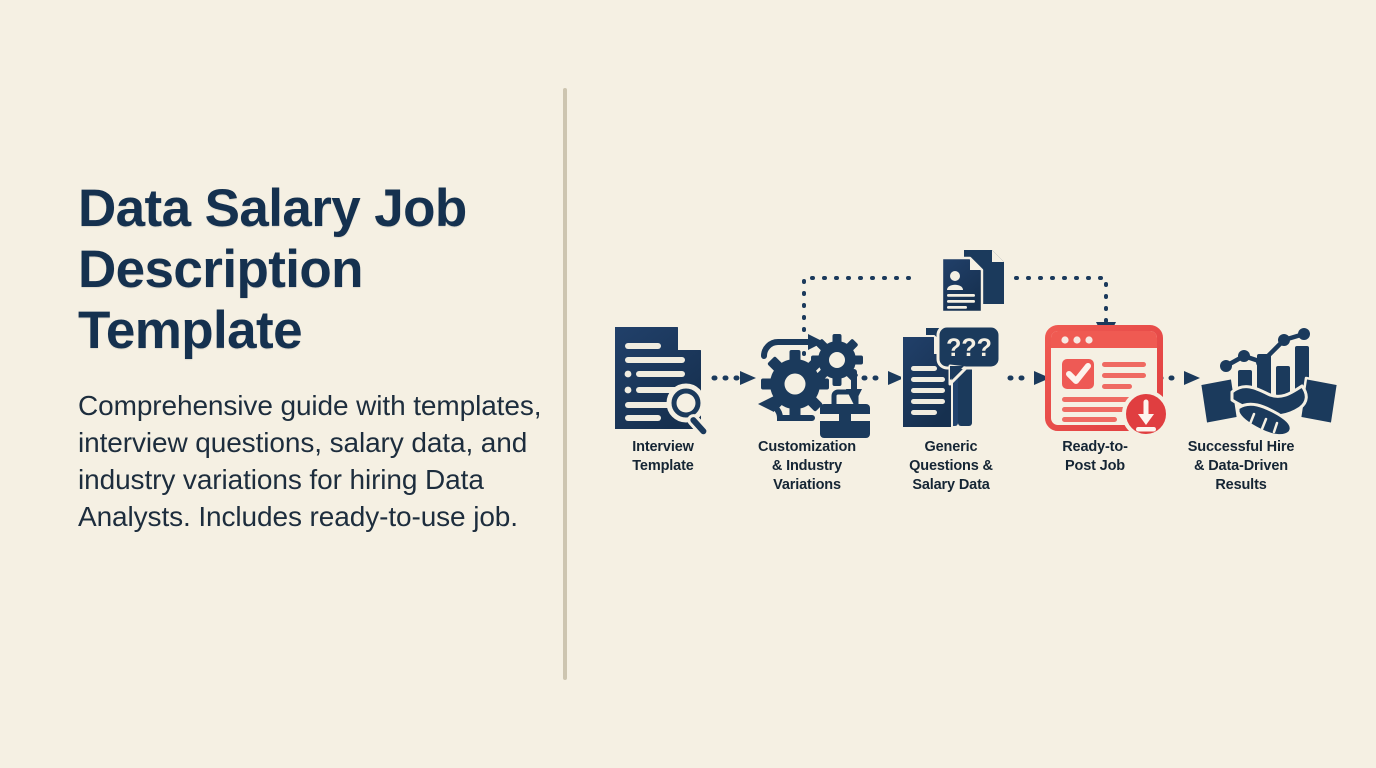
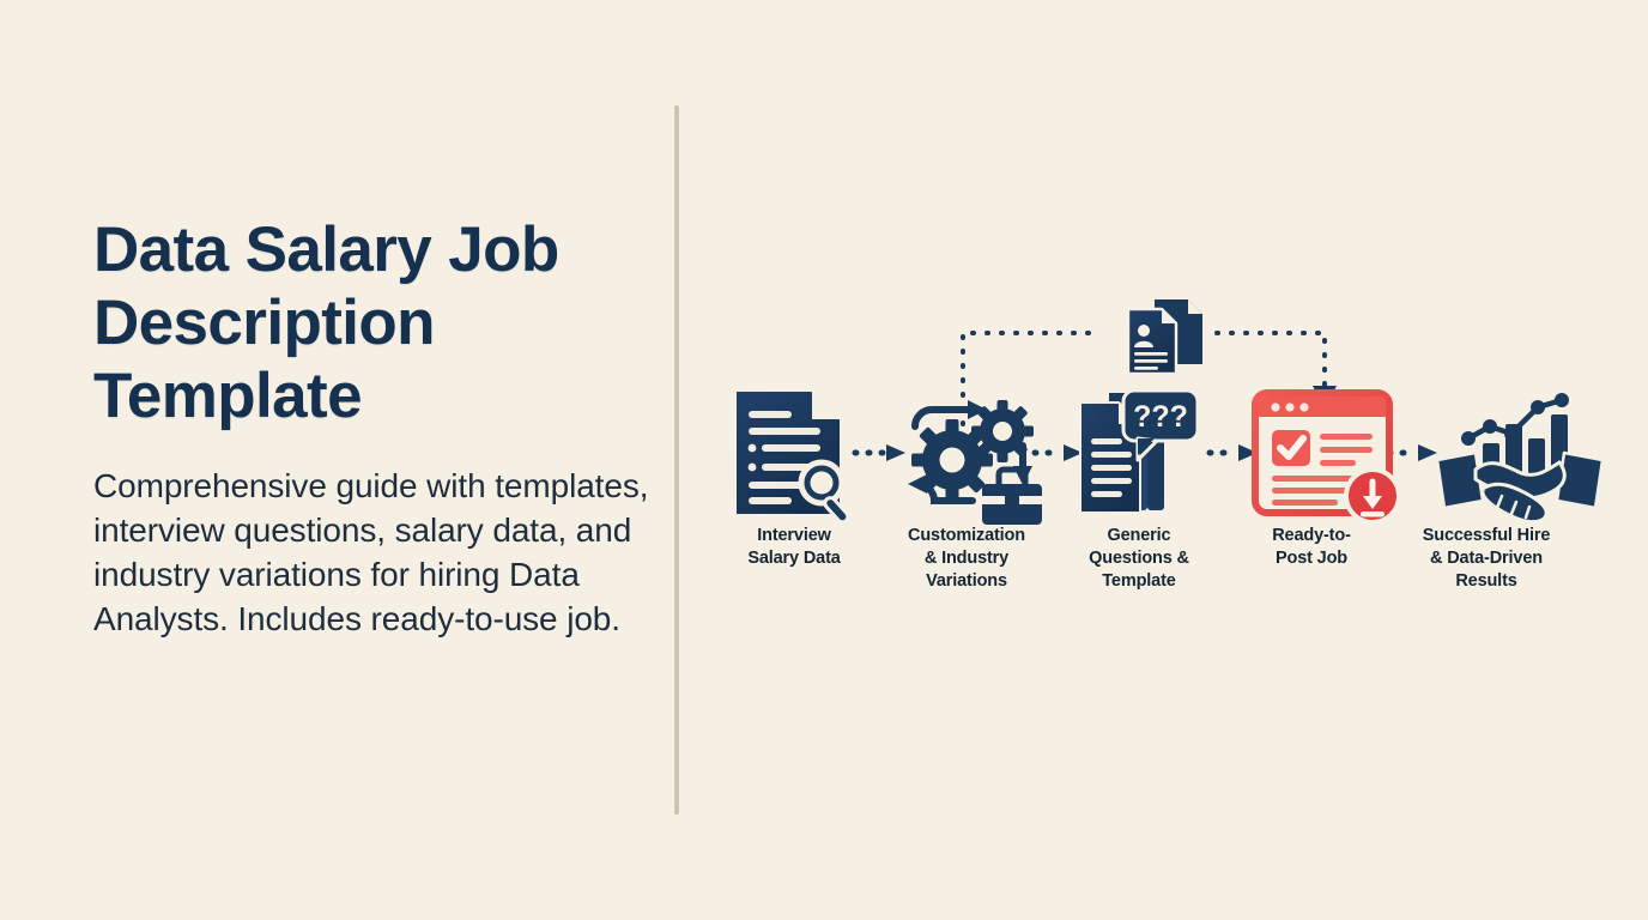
  Data Salary Job Description Template
  Comprehensive guide with templates, interview questions, salary data, and industry variations for hiring Data Analysts. Includes ready-to-use job.
  ???
  Interview
- Template
+ Salary Data
  Customization
  & Industry
  Variations
  Generic
  Questions &
- Salary Data
+ Template
  Ready-to-
  Post Job
  Successful Hire
  & Data-Driven
  Results
